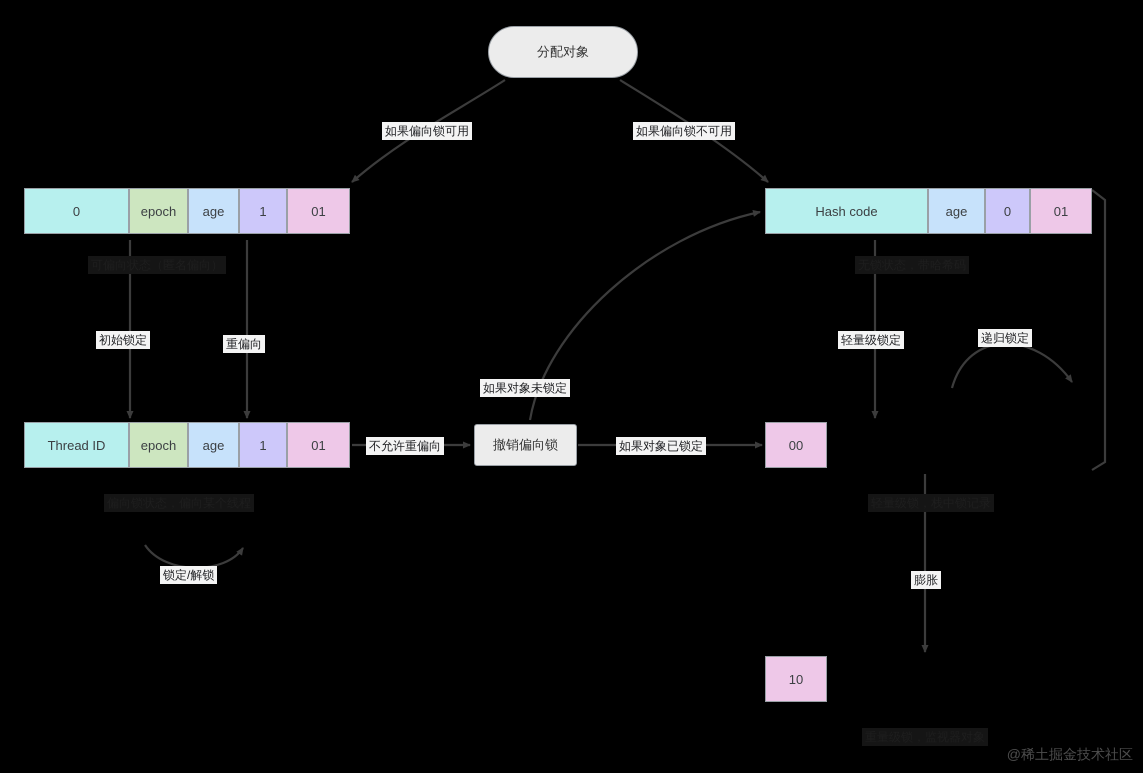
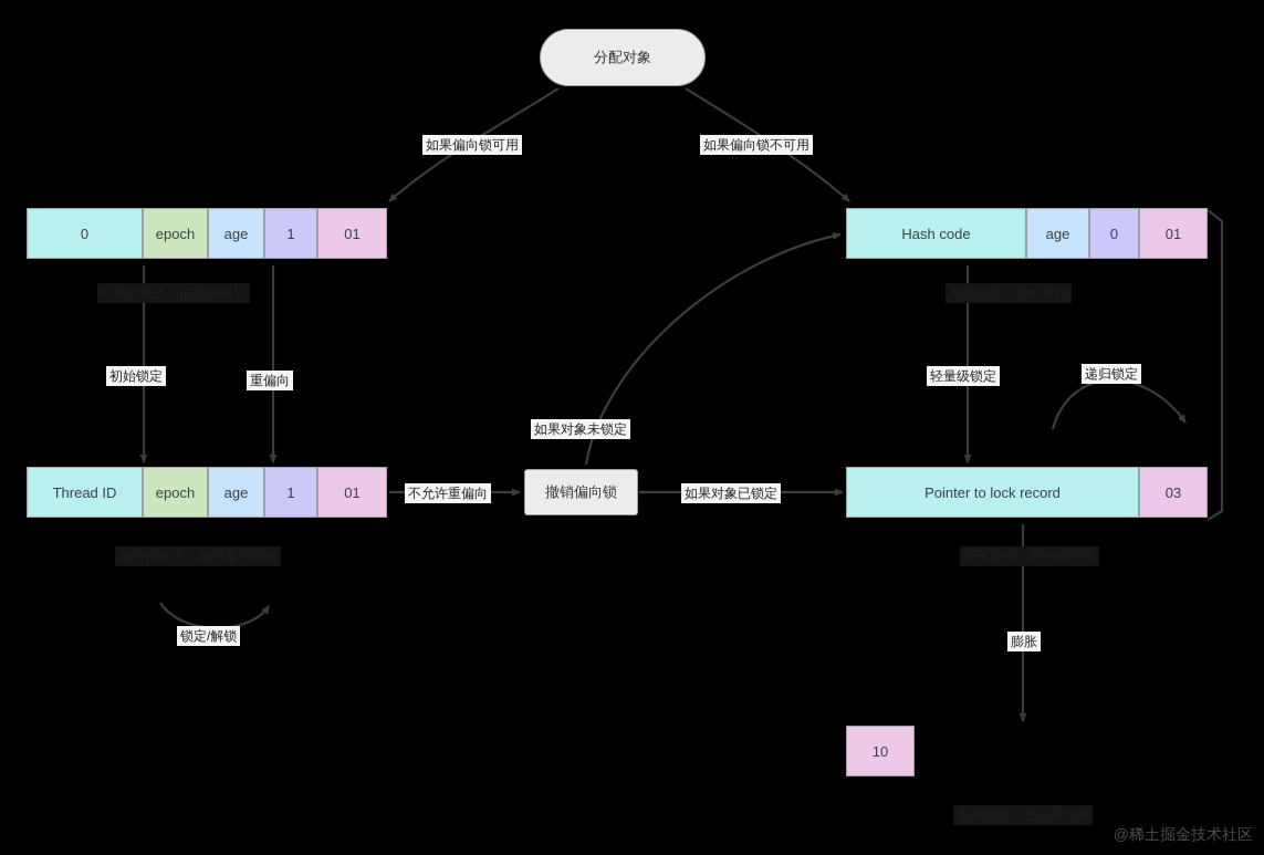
  分配对象
  0
  epoch
  age
  1
  01
  Thread ID
  epoch
  age
  1
  01
  Hash code
  age
  0
  01
+ Pointer to lock record
- 00
+ 03
  10
  撤销偏向锁
  如果偏向锁可用
  如果偏向锁不可用
  初始锁定
  重偏向
  如果对象未锁定
  不允许重偏向
  如果对象已锁定
  轻量级锁定
  递归锁定
  锁定/解锁
  膨胀
  @稀土掘金技术社区
